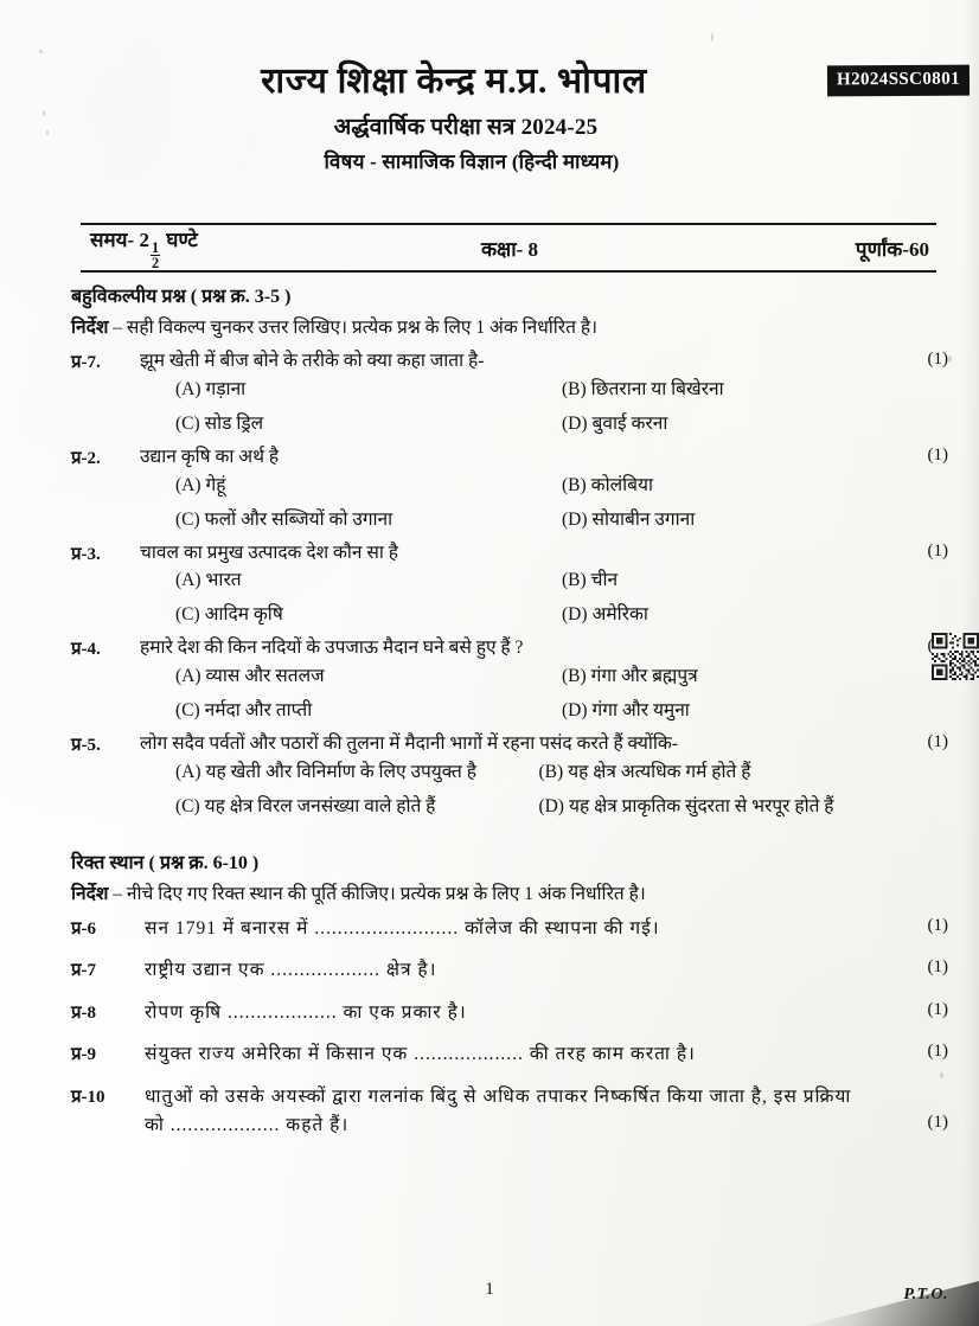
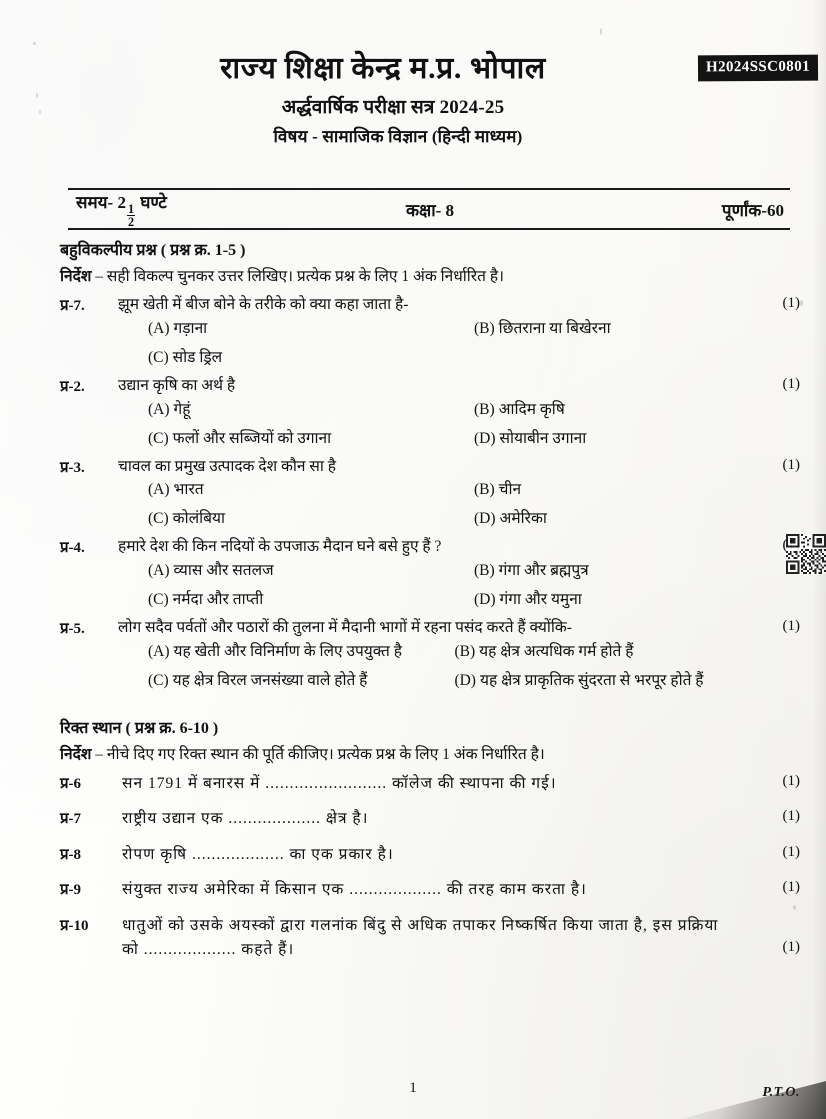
  H2024SSC0801
  राज्य शिक्षा केन्द्र म.प्र. भोपाल
  अर्द्धवार्षिक परीक्षा सत्र 2024-25
  विषय - सामाजिक विज्ञान (हिन्दी माध्यम)
  समय- 2
  1
  2
  घण्टे
  कक्षा- 8
  पूर्णांक-60
- बहुविकल्पीय प्रश्न ( प्रश्न क्र. 3-5 )
+ बहुविकल्पीय प्रश्न ( प्रश्न क्र. 1-5 )
  निर्देश – सही विकल्प चुनकर उत्तर लिखिए। प्रत्येक प्रश्न के लिए 1 अंक निर्धारित है।
  प्र-7.
  झूम खेती में बीज बोने के तरीके को क्या कहा जाता है-
  (1)
  (A) गड़ाना
  (C) सोड ड्रिल
  (B) छितराना या बिखेरना
- (D) बुवाई करना
  प्र-2.
  उद्यान कृषि का अर्थ है
  (1)
  (A) गेहूं
  (C) फलों और सब्जियों को उगाना
- (B) कोलंबिया
+ (B) आदिम कृषि
  (D) सोयाबीन उगाना
  प्र-3.
  चावल का प्रमुख उत्पादक देश कौन सा है
  (1)
  (A) भारत
- (C) आदिम कृषि
+ (C) कोलंबिया
  (B) चीन
  (D) अमेरिका
  प्र-4.
  हमारे देश की किन नदियों के उपजाऊ मैदान घने बसे हुए हैं ?
  (A) व्यास और सतलज
  (C) नर्मदा और ताप्ती
  (B) गंगा और ब्रह्मपुत्र
  (D) गंगा और यमुना
  प्र-5.
  लोग सदैव पर्वतों और पठारों की तुलना में मैदानी भागों में रहना पसंद करते हैं क्योंकि-
  (1)
  (A) यह खेती और विनिर्माण के लिए उपयुक्त है
  (C) यह क्षेत्र विरल जनसंख्या वाले होते हैं
  (B) यह क्षेत्र अत्यधिक गर्म होते हैं
  (D) यह क्षेत्र प्राकृतिक सुंदरता से भरपूर होते हैं
  रिक्त स्थान ( प्रश्न क्र. 6-10 )
  निर्देश – नीचे दिए गए रिक्त स्थान की पूर्ति कीजिए। प्रत्येक प्रश्न के लिए 1 अंक निर्धारित है।
  प्र-6
  सन 1791 में बनारस में ......................... कॉलेज की स्थापना की गई।
  (1)
  प्र-7
  राष्ट्रीय उद्यान एक ................... क्षेत्र है।
  (1)
  प्र-8
  रोपण कृषि ................... का एक प्रकार है।
  (1)
  प्र-9
  संयुक्त राज्य अमेरिका में किसान एक ................... की तरह काम करता है।
  (1)
  प्र-10
  धातुओं को उसके अयस्कों द्वारा गलनांक बिंदु से अधिक तपाकर निष्कर्षित किया जाता है, इस प्रक्रिया
  को ................... कहते हैं।
  (1)
  1
